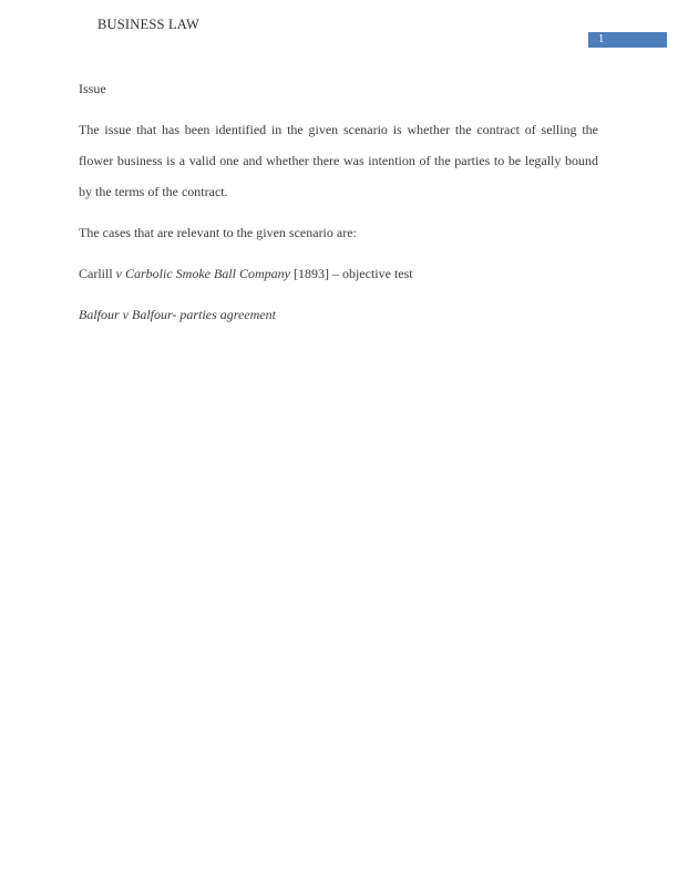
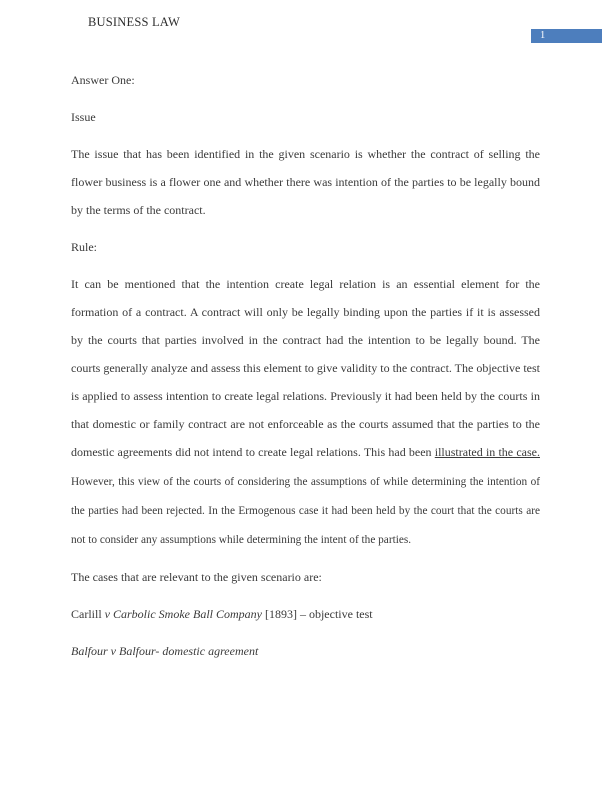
  BUSINESS LAW
  1
+ Answer One:
  Issue
- The issue that has been identified in the given scenario is whether the contract of selling the flower business is a valid one and whether there was intention of the parties to be legally bound by the terms of the contract.
+ The issue that has been identified in the given scenario is whether the contract of selling the flower business is a flower one and whether there was intention of the parties to be legally bound by the terms of the contract.
+ Rule:
+ It can be mentioned that the intention create legal relation is an essential element for the formation of a contract. A contract will only be legally binding upon the parties if it is assessed by the courts that parties involved in the contract had the intention to be legally bound. The courts generally analyze and assess this element to give validity to the contract. The objective test is applied to assess intention to create legal relations. Previously it had been held by the courts in that domestic or family contract are not enforceable as the courts assumed that the parties to the domestic agreements did not intend to create legal relations. This had been illustrated in the case. However, this view of the courts of considering the assumptions of while determining the intention of the parties had been rejected. In the Ermogenous case it had been held by the court that the courts are not to consider any assumptions while determining the intent of the parties.
  The cases that are relevant to the given scenario are:
  Carlill v Carbolic Smoke Ball Company [1893] – objective test
- Balfour v Balfour- parties agreement
+ Balfour v Balfour- domestic agreement
